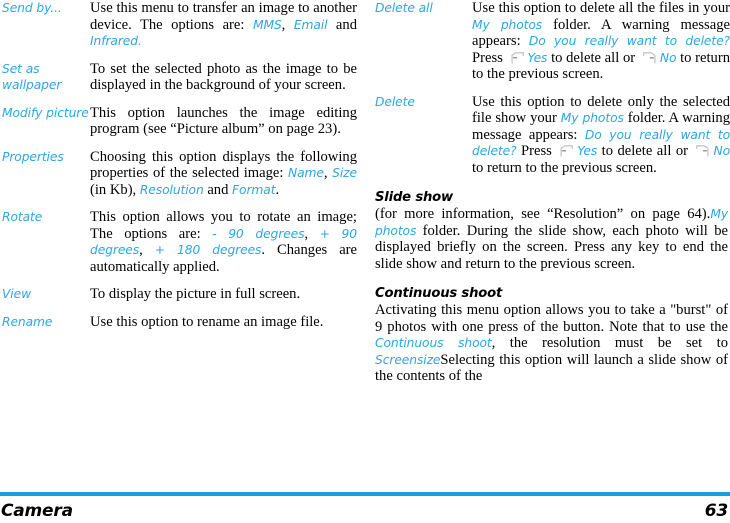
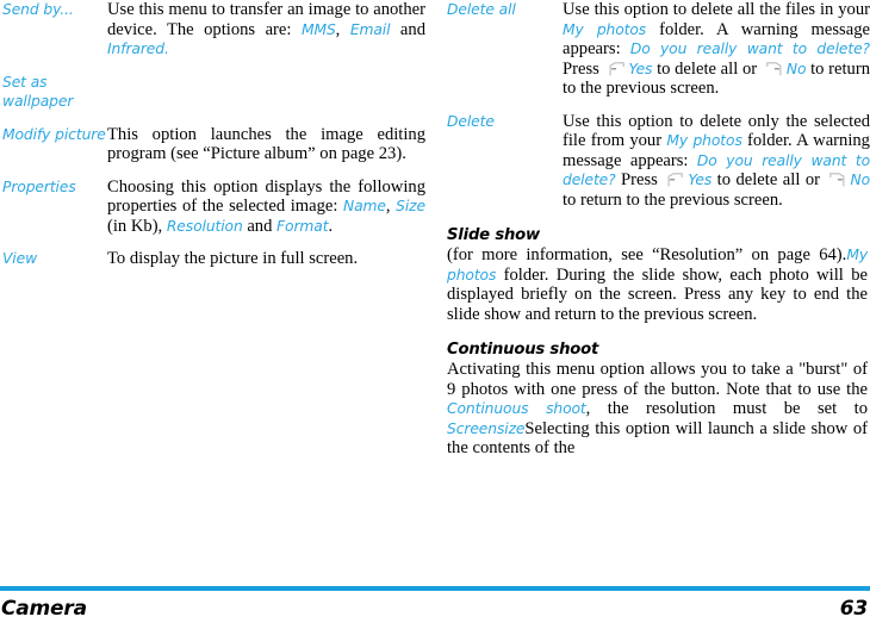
  Send by...
  Use this menu to transfer an image to another device. The options are: MMS, Email and Infrared.
  Set as wallpaper
- To set the selected photo as the image to be displayed in the background of your screen.
  Modify picture
  This option launches the image editing program (see “Picture album” on page 23).
  Properties
  Choosing this option displays the following properties of the selected image: Name, Size (in Kb), Resolution and Format.
- Rotate
- This option allows you to rotate an image; The options are: - 90 degrees, + 90 degrees, + 180 degrees. Changes are automatically applied.
  View
  To display the picture in full screen.
- Rename
- Use this option to rename an image file.
  Delete all
  Use this option to delete all the files in your My photos folder. A warning message appears: Do you really want to delete? Press Yes to delete all or No to return to the previous screen.
  Delete
- Use this option to delete only the selected file show your My photos folder. A warning message appears: Do you really want to delete? Press Yes to delete all or No to return to the previous screen.
+ Use this option to delete only the selected file from your My photos folder. A warning message appears: Do you really want to delete? Press Yes to delete all or No to return to the previous screen.
  Slide show
  (for more information, see “Resolution” on page 64).My photos folder. During the slide show, each photo will be displayed briefly on the screen. Press any key to end the slide show and return to the previous screen.
  Continuous shoot
  Activating this menu option allows you to take a "burst" of 9 photos with one press of the button. Note that to use the Continuous shoot, the resolution must be set to ScreensizeSelecting this option will launch a slide show of the contents of the
  Camera
  63
